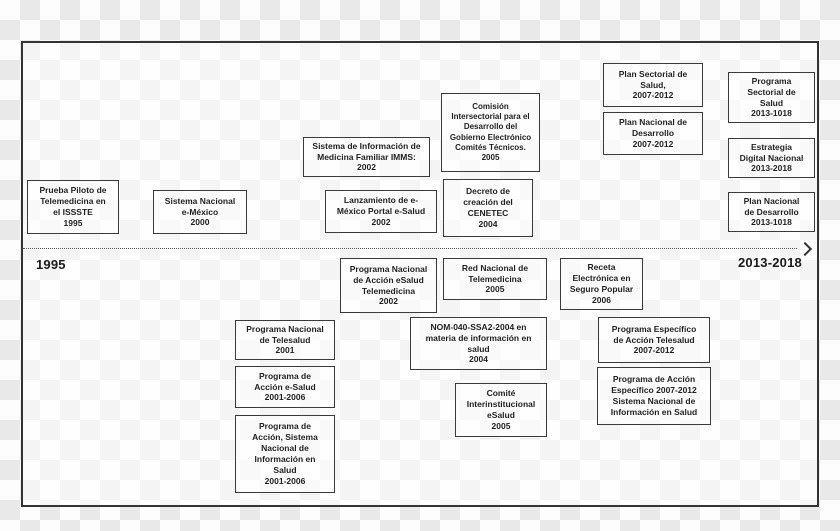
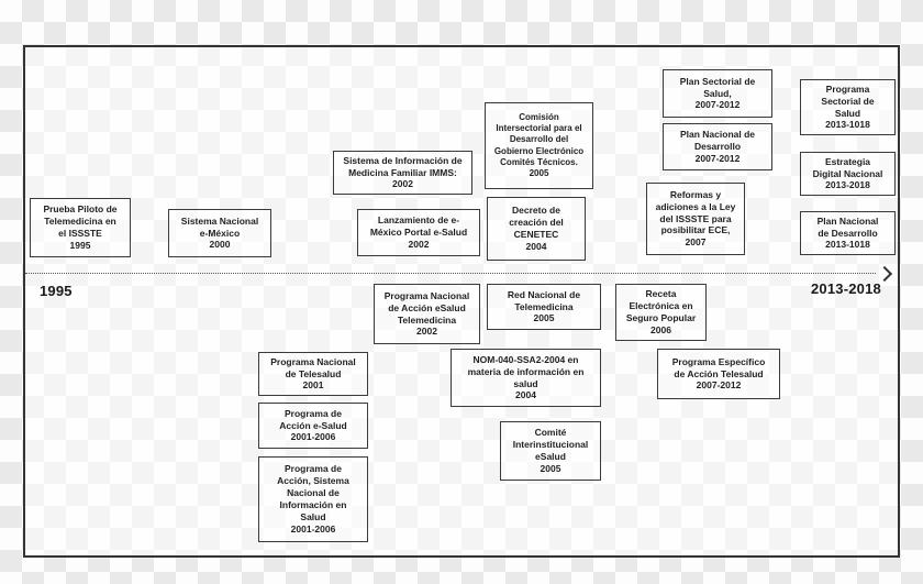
  1995
  2013-2018
  Prueba Piloto de
  Telemedicina en
  el ISSSTE
  1995
  Sistema Nacional
  e-México
  2000
  Sistema de Información de
  Medicina Familiar IMMS:
  2002
  Lanzamiento de e-
  México Portal e-Salud
  2002
  Comisión
  Intersectorial para el
  Desarrollo del
  Gobierno Electrónico
  Comités Técnicos.
  2005
  Decreto de
  creación del
  CENETEC
  2004
  Plan Sectorial de
  Salud,
  2007-2012
  Plan Nacional de
  Desarrollo
  2007-2012
+ Reformas y
+ adiciones a la Ley
+ del ISSSTE para
+ posibilitar ECE,
+ 2007
  Programa
  Sectorial de
  Salud
  2013-1018
  Estrategia
  Digital Nacional
  2013-2018
  Plan Nacional
  de Desarrollo
  2013-1018
  Programa Nacional
  de Telesalud
  2001
  Programa de
  Acción e-Salud
  2001-2006
  Programa de
  Acción, Sistema
  Nacional de
  Información en
  Salud
  2001-2006
  Programa Nacional
  de Acción eSalud
  Telemedicina
  2002
  Red Nacional de
  Telemedicina
  2005
  NOM-040-SSA2-2004 en
  materia de información en
  salud
  2004
  Comité
  Interinstitucional
  eSalud
  2005
  Receta
  Electrónica en
  Seguro Popular
  2006
  Programa Específico
  de Acción Telesalud
  2007-2012
- Programa de Acción
- Específico 2007-2012
- Sistema Nacional de
- Información en Salud
